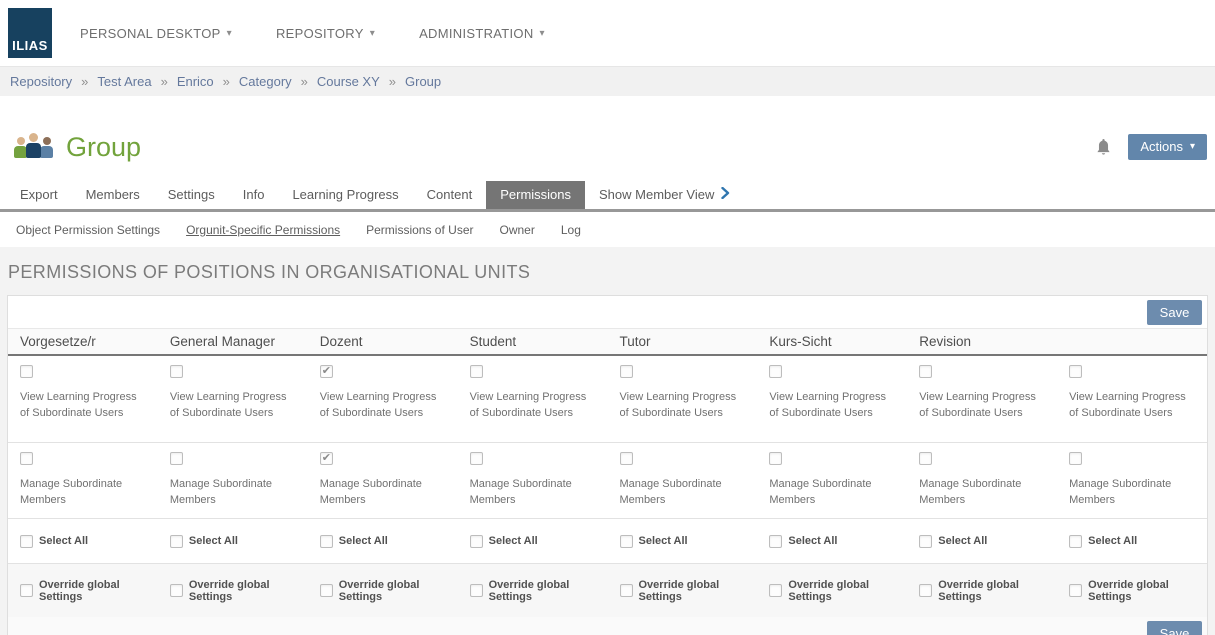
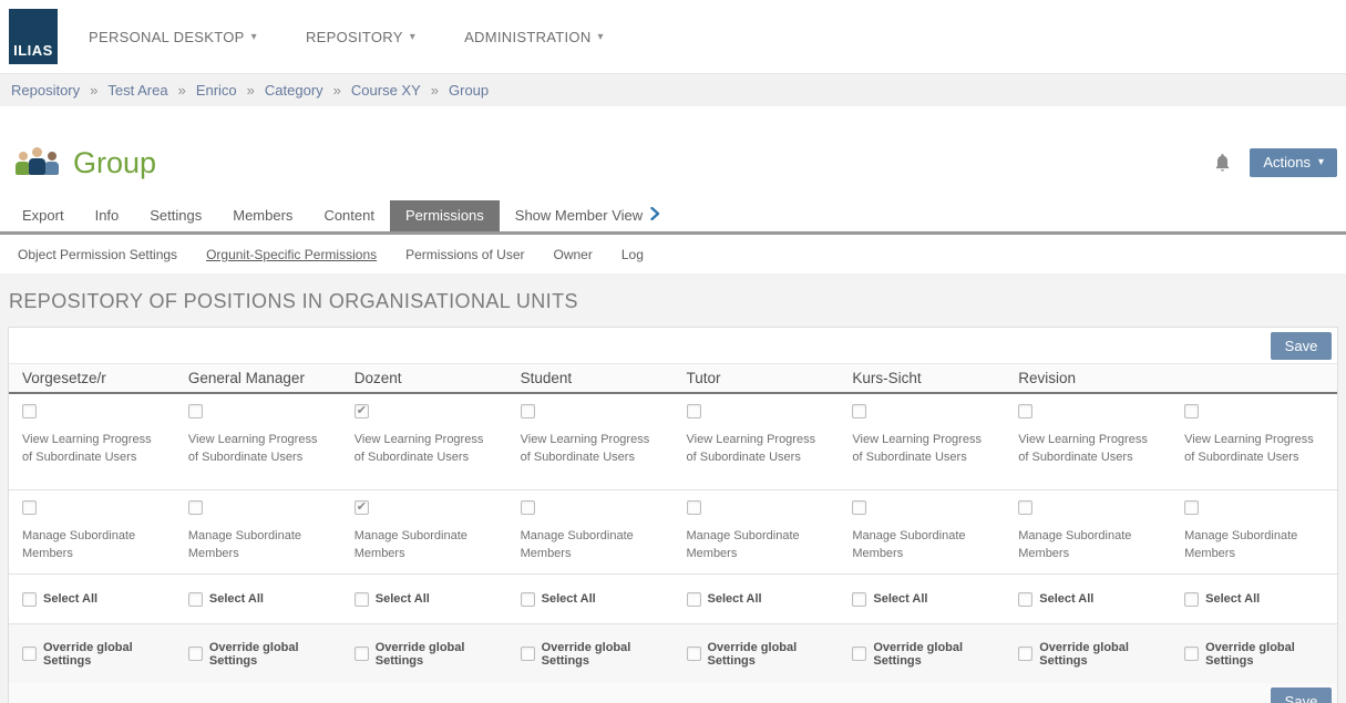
  ILIAS
  PERSONAL DESKTOP
  ▾
  REPOSITORY
  ▾
  ADMINISTRATION
  ▾
  Repository
  »
  Test Area
  »
  Enrico
  »
  Category
  »
  Course XY
  »
  Group
  Group
  Actions
  ▾
  Export
- Members
+ Info
  Settings
- Info
+ Members
- Learning Progress
  Content
  Permissions
  Show Member View
  Object Permission Settings
  Orgunit-Specific Permissions
  Permissions of User
  Owner
  Log
- PERMISSIONS OF POSITIONS IN ORGANISATIONAL UNITS
+ REPOSITORY OF POSITIONS IN ORGANISATIONAL UNITS
  Save
  Vorgesetze/r
  General Manager
  Dozent
  Student
  Tutor
  Kurs-Sicht
  Revision
  View Learning Progress of Subordinate Users
  View Learning Progress of Subordinate Users
  View Learning Progress of Subordinate Users
  View Learning Progress of Subordinate Users
  View Learning Progress of Subordinate Users
  View Learning Progress of Subordinate Users
  View Learning Progress of Subordinate Users
  View Learning Progress of Subordinate Users
  Manage Subordinate Members
  Manage Subordinate Members
  Manage Subordinate Members
  Manage Subordinate Members
  Manage Subordinate Members
  Manage Subordinate Members
  Manage Subordinate Members
  Manage Subordinate Members
  Select All
  Select All
  Select All
  Select All
  Select All
  Select All
  Select All
  Select All
  Override global Settings
  Override global Settings
  Override global Settings
  Override global Settings
  Override global Settings
  Override global Settings
  Override global Settings
  Override global Settings
  Save
